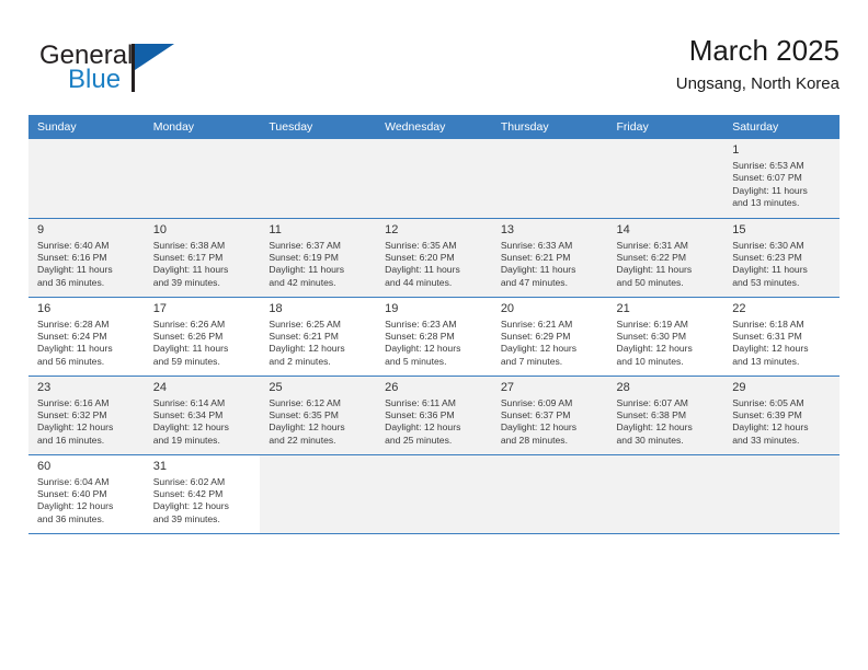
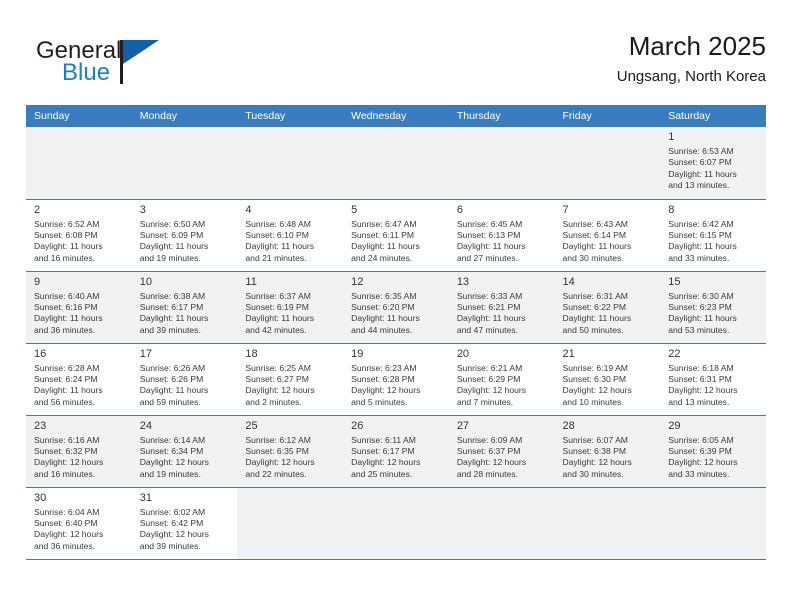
  General
  Blue
  March 2025
  Ungsang, North Korea
  Sunday	Monday	Tuesday	Wednesday	Thursday	Friday	Saturday
  						1Sunrise: 6:53 AMSunset: 6:07 PMDaylight: 11 hoursand 13 minutes.
+ 2Sunrise: 6:52 AMSunset: 6:08 PMDaylight: 11 hoursand 16 minutes.	3Sunrise: 6:50 AMSunset: 6:09 PMDaylight: 11 hoursand 19 minutes.	4Sunrise: 6:48 AMSunset: 6:10 PMDaylight: 11 hoursand 21 minutes.	5Sunrise: 6:47 AMSunset: 6:11 PMDaylight: 11 hoursand 24 minutes.	6Sunrise: 6:45 AMSunset: 6:13 PMDaylight: 11 hoursand 27 minutes.	7Sunrise: 6:43 AMSunset: 6:14 PMDaylight: 11 hoursand 30 minutes.	8Sunrise: 6:42 AMSunset: 6:15 PMDaylight: 11 hoursand 33 minutes.
  9Sunrise: 6:40 AMSunset: 6:16 PMDaylight: 11 hoursand 36 minutes.	10Sunrise: 6:38 AMSunset: 6:17 PMDaylight: 11 hoursand 39 minutes.	11Sunrise: 6:37 AMSunset: 6:19 PMDaylight: 11 hoursand 42 minutes.	12Sunrise: 6:35 AMSunset: 6:20 PMDaylight: 11 hoursand 44 minutes.	13Sunrise: 6:33 AMSunset: 6:21 PMDaylight: 11 hoursand 47 minutes.	14Sunrise: 6:31 AMSunset: 6:22 PMDaylight: 11 hoursand 50 minutes.	15Sunrise: 6:30 AMSunset: 6:23 PMDaylight: 11 hoursand 53 minutes.
- 16Sunrise: 6:28 AMSunset: 6:24 PMDaylight: 11 hoursand 56 minutes.	17Sunrise: 6:26 AMSunset: 6:26 PMDaylight: 11 hoursand 59 minutes.	18Sunrise: 6:25 AMSunset: 6:21 PMDaylight: 12 hoursand 2 minutes.	19Sunrise: 6:23 AMSunset: 6:28 PMDaylight: 12 hoursand 5 minutes.	20Sunrise: 6:21 AMSunset: 6:29 PMDaylight: 12 hoursand 7 minutes.	21Sunrise: 6:19 AMSunset: 6:30 PMDaylight: 12 hoursand 10 minutes.	22Sunrise: 6:18 AMSunset: 6:31 PMDaylight: 12 hoursand 13 minutes.
+ 16Sunrise: 6:28 AMSunset: 6:24 PMDaylight: 11 hoursand 56 minutes.	17Sunrise: 6:26 AMSunset: 6:26 PMDaylight: 11 hoursand 59 minutes.	18Sunrise: 6:25 AMSunset: 6:27 PMDaylight: 12 hoursand 2 minutes.	19Sunrise: 6:23 AMSunset: 6:28 PMDaylight: 12 hoursand 5 minutes.	20Sunrise: 6:21 AMSunset: 6:29 PMDaylight: 12 hoursand 7 minutes.	21Sunrise: 6:19 AMSunset: 6:30 PMDaylight: 12 hoursand 10 minutes.	22Sunrise: 6:18 AMSunset: 6:31 PMDaylight: 12 hoursand 13 minutes.
- 23Sunrise: 6:16 AMSunset: 6:32 PMDaylight: 12 hoursand 16 minutes.	24Sunrise: 6:14 AMSunset: 6:34 PMDaylight: 12 hoursand 19 minutes.	25Sunrise: 6:12 AMSunset: 6:35 PMDaylight: 12 hoursand 22 minutes.	26Sunrise: 6:11 AMSunset: 6:36 PMDaylight: 12 hoursand 25 minutes.	27Sunrise: 6:09 AMSunset: 6:37 PMDaylight: 12 hoursand 28 minutes.	28Sunrise: 6:07 AMSunset: 6:38 PMDaylight: 12 hoursand 30 minutes.	29Sunrise: 6:05 AMSunset: 6:39 PMDaylight: 12 hoursand 33 minutes.
+ 23Sunrise: 6:16 AMSunset: 6:32 PMDaylight: 12 hoursand 16 minutes.	24Sunrise: 6:14 AMSunset: 6:34 PMDaylight: 12 hoursand 19 minutes.	25Sunrise: 6:12 AMSunset: 6:35 PMDaylight: 12 hoursand 22 minutes.	26Sunrise: 6:11 AMSunset: 6:17 PMDaylight: 12 hoursand 25 minutes.	27Sunrise: 6:09 AMSunset: 6:37 PMDaylight: 12 hoursand 28 minutes.	28Sunrise: 6:07 AMSunset: 6:38 PMDaylight: 12 hoursand 30 minutes.	29Sunrise: 6:05 AMSunset: 6:39 PMDaylight: 12 hoursand 33 minutes.
- 60Sunrise: 6:04 AMSunset: 6:40 PMDaylight: 12 hoursand 36 minutes.	31Sunrise: 6:02 AMSunset: 6:42 PMDaylight: 12 hoursand 39 minutes.
+ 30Sunrise: 6:04 AMSunset: 6:40 PMDaylight: 12 hoursand 36 minutes.	31Sunrise: 6:02 AMSunset: 6:42 PMDaylight: 12 hoursand 39 minutes.
